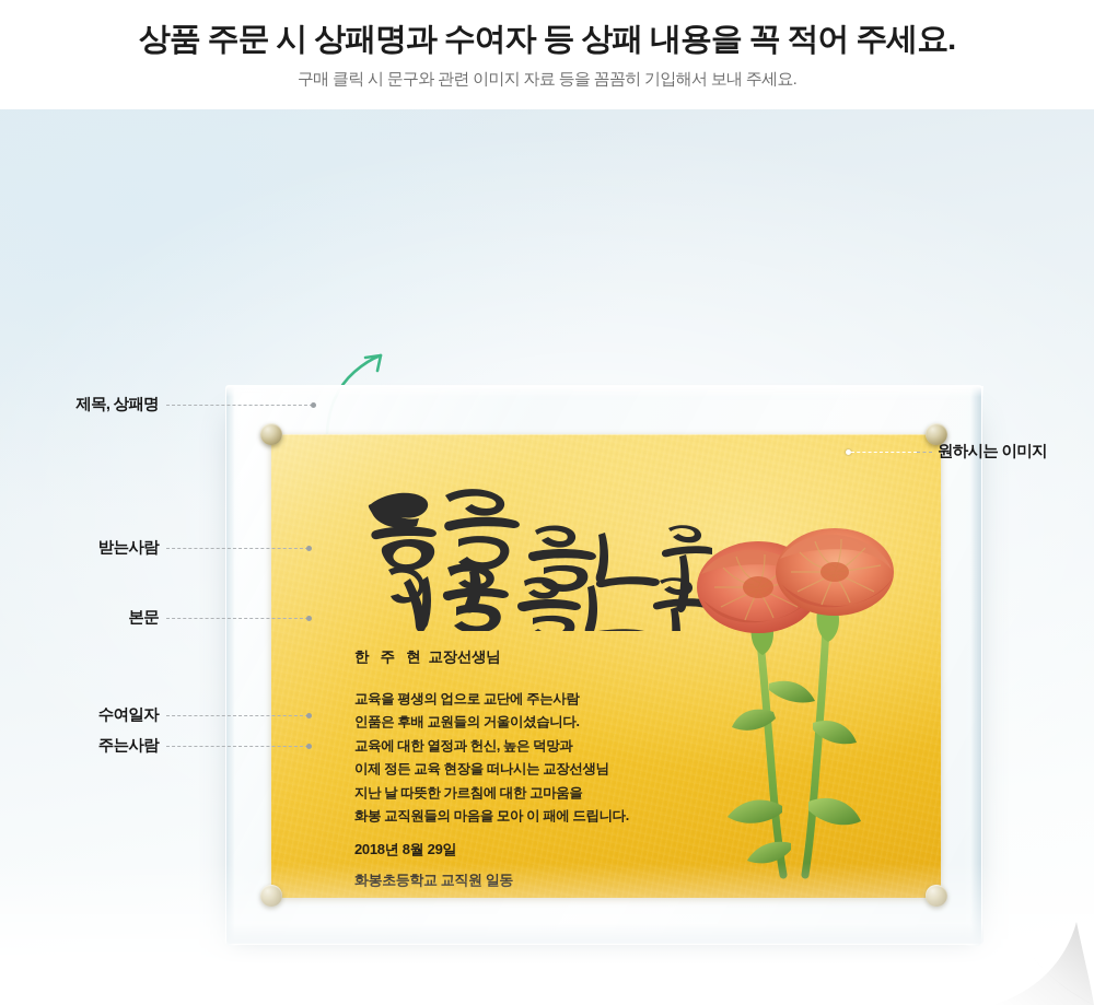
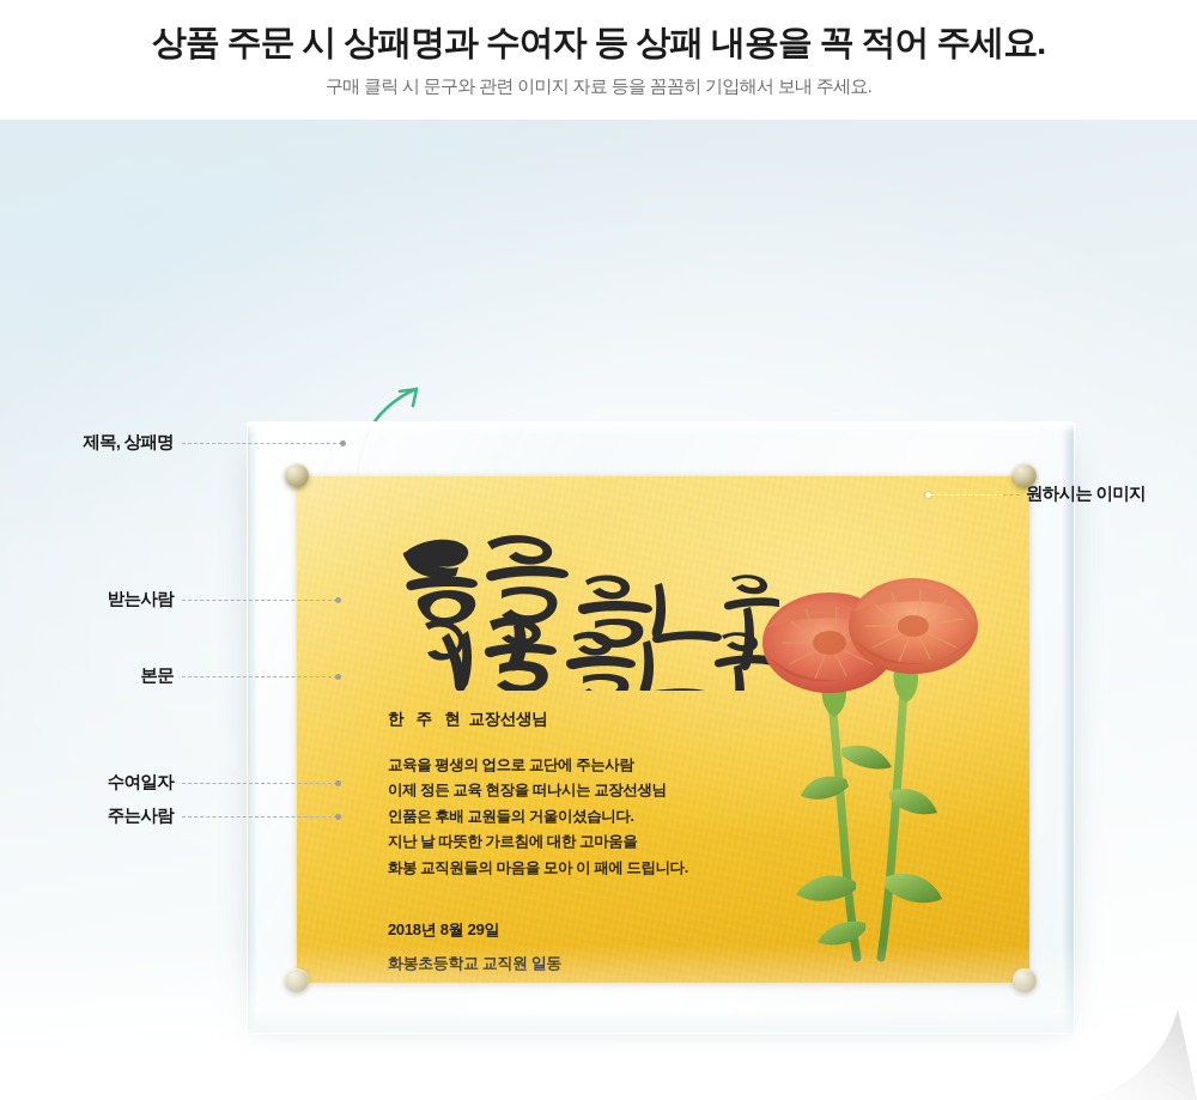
  상품 주문 시 상패명과 수여자 등 상패 내용을 꼭 적어 주세요.
  구매 클릭 시 문구와 관련 이미지 자료 등을 꼼꼼히 기입해서 보내 주세요.
  한 주 현 교장선생님
  교육을 평생의 업으로 교단에 주는사람
- 인품은 후배 교원들의 거울이셨습니다.
+ 이제 정든 교육 현장을 떠나시는 교장선생님
- 교육에 대한 열정과 헌신, 높은 덕망과
- 이제 정든 교육 현장을 떠나시는 교장선생님
+ 인품은 후배 교원들의 거울이셨습니다.
  지난 날 따뜻한 가르침에 대한 고마움을
  화봉 교직원들의 마음을 모아 이 패에 드립니다.
  2018년 8월 29일
  제목, 상패명
  받는사람
  본문
  수여일자
  주는사람
  원하시는 이미지
